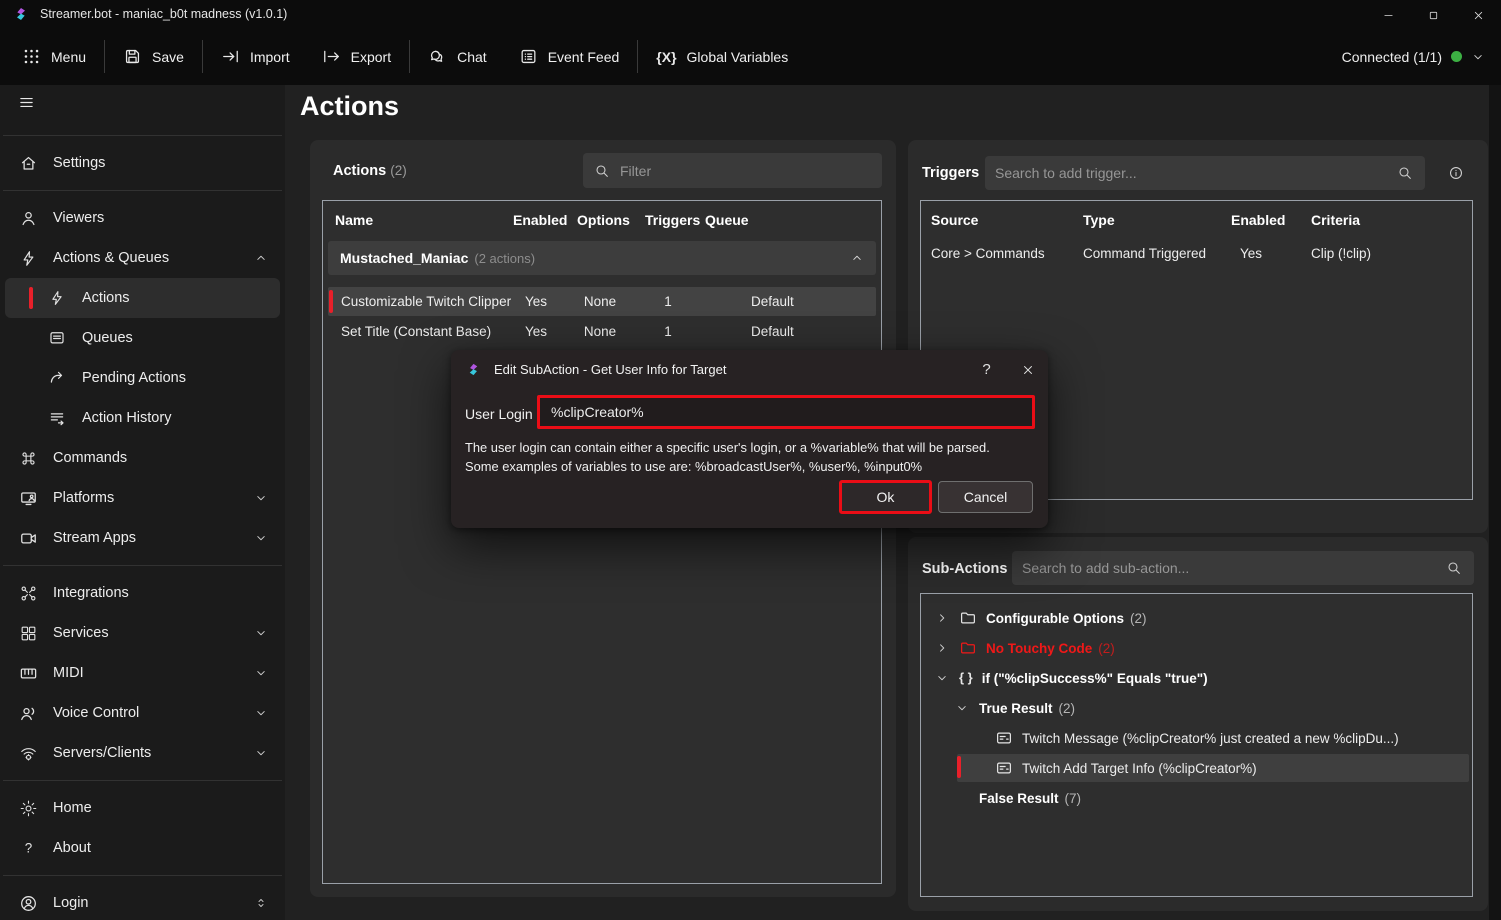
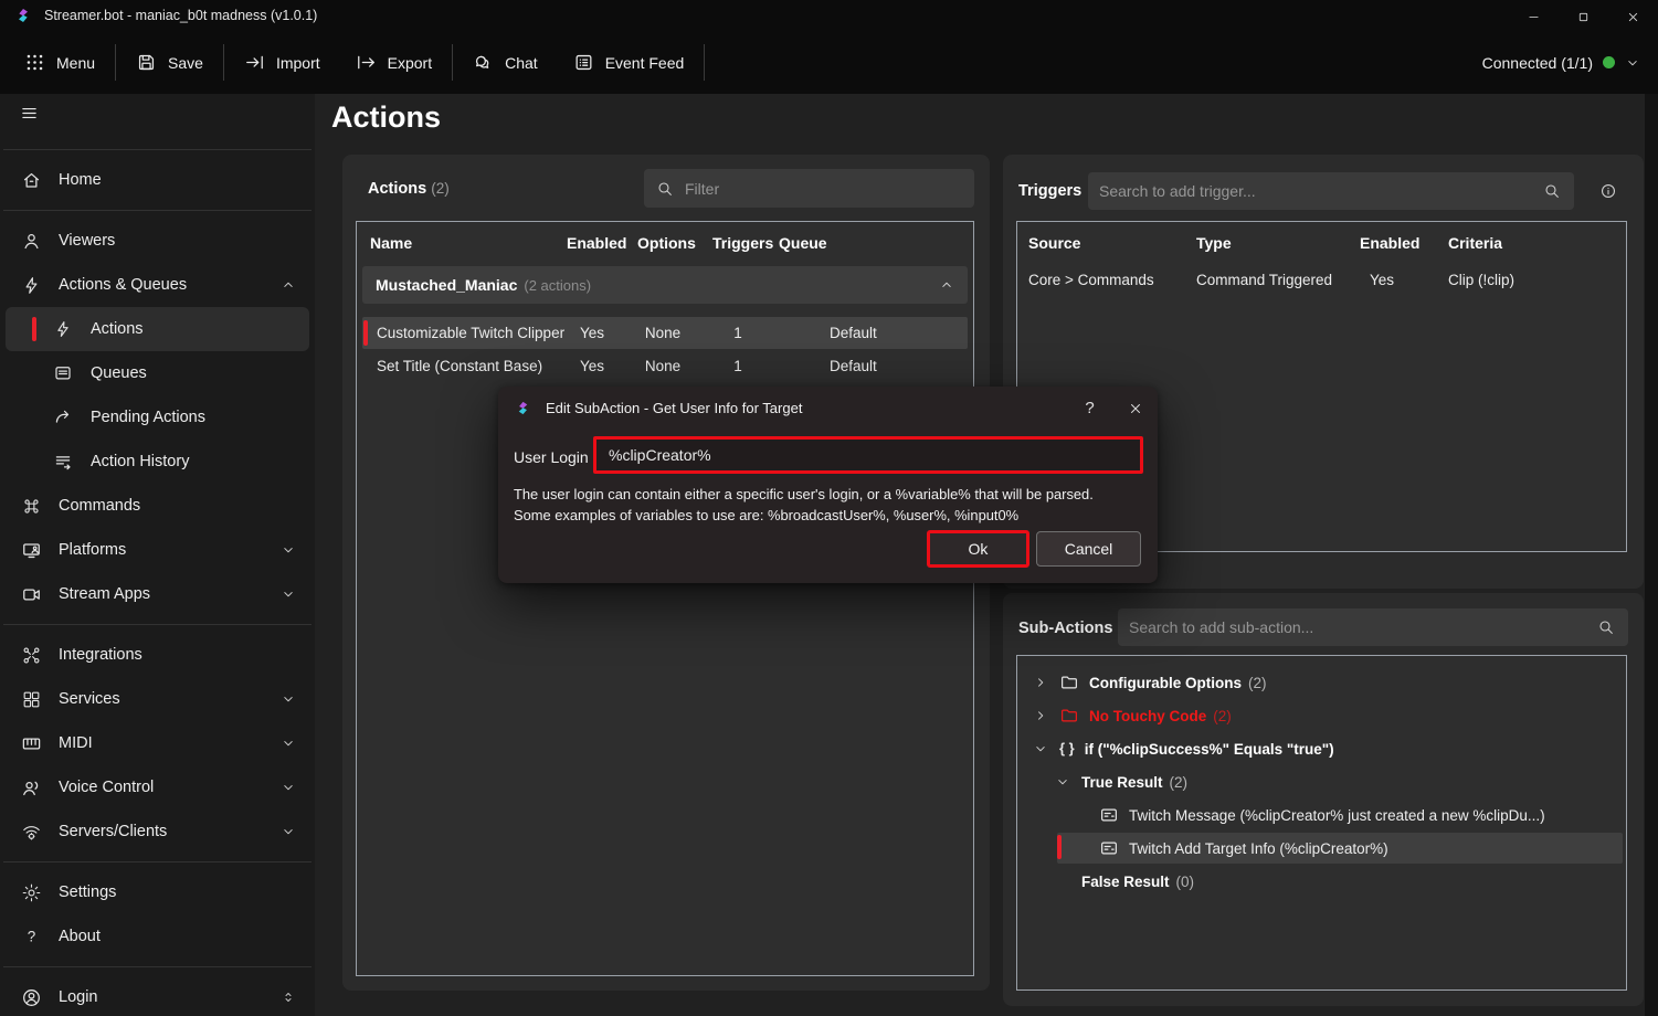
  Streamer.bot - maniac_b0t madness (v1.0.1)
  Menu
  Save
  Import
  Export
  Chat
  Event Feed
- {X}
- Global Variables
  Connected (1/1)
- Settings
+ Home
  Viewers
  Actions & Queues
  Actions
  Queues
  Pending Actions
  Action History
  Commands
  Platforms
  Stream Apps
  Integrations
  Services
  MIDI
  Voice Control
  Servers/Clients
- Home
+ Settings
  ?
  About
  Login
  Actions
  Actions (2)
  Filter
  Name
  Enabled
  Options
  Triggers
  Queue
  Mustached_Maniac
  (2 actions)
  Customizable Twitch Clipper
  Yes
  None
  1
  Default
  Set Title (Constant Base)
  Yes
  None
  1
  Default
  Triggers
  Search to add trigger...
  Source
  Type
  Enabled
  Criteria
  Core > Commands
  Command Triggered
  Yes
  Clip (!clip)
  Sub-Actions
  Search to add sub-action...
  Configurable Options
  (2)
  No Touchy Code
  (2)
  { }
  if ("%clipSuccess%" Equals "true")
  True Result
  (2)
  Twitch Message (%clipCreator% just created a new %clipDu...)
  Twitch Add Target Info (%clipCreator%)
  False Result
- (7)
+ (0)
  Edit SubAction - Get User Info for Target
  ?
  User Login
  %clipCreator%
  The user login can contain either a specific user's login, or a %variable% that will be parsed.
  Some examples of variables to use are: %broadcastUser%, %user%, %input0%
  Ok
  Cancel
